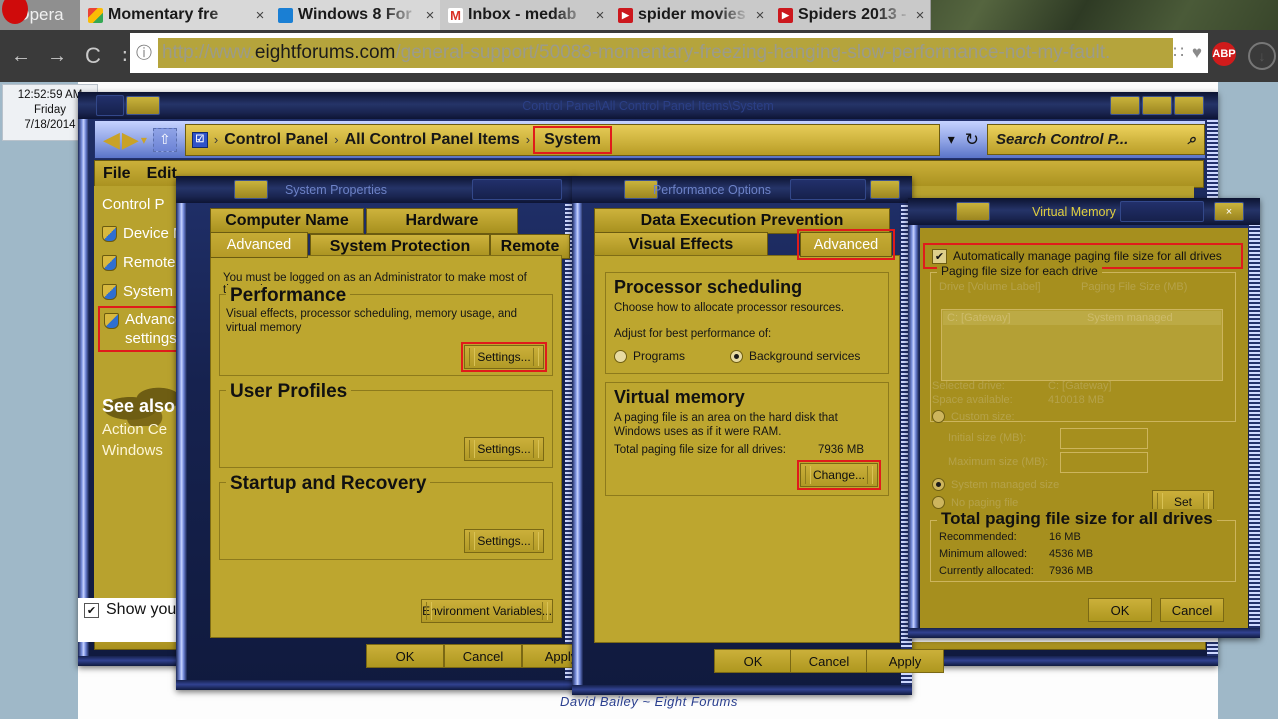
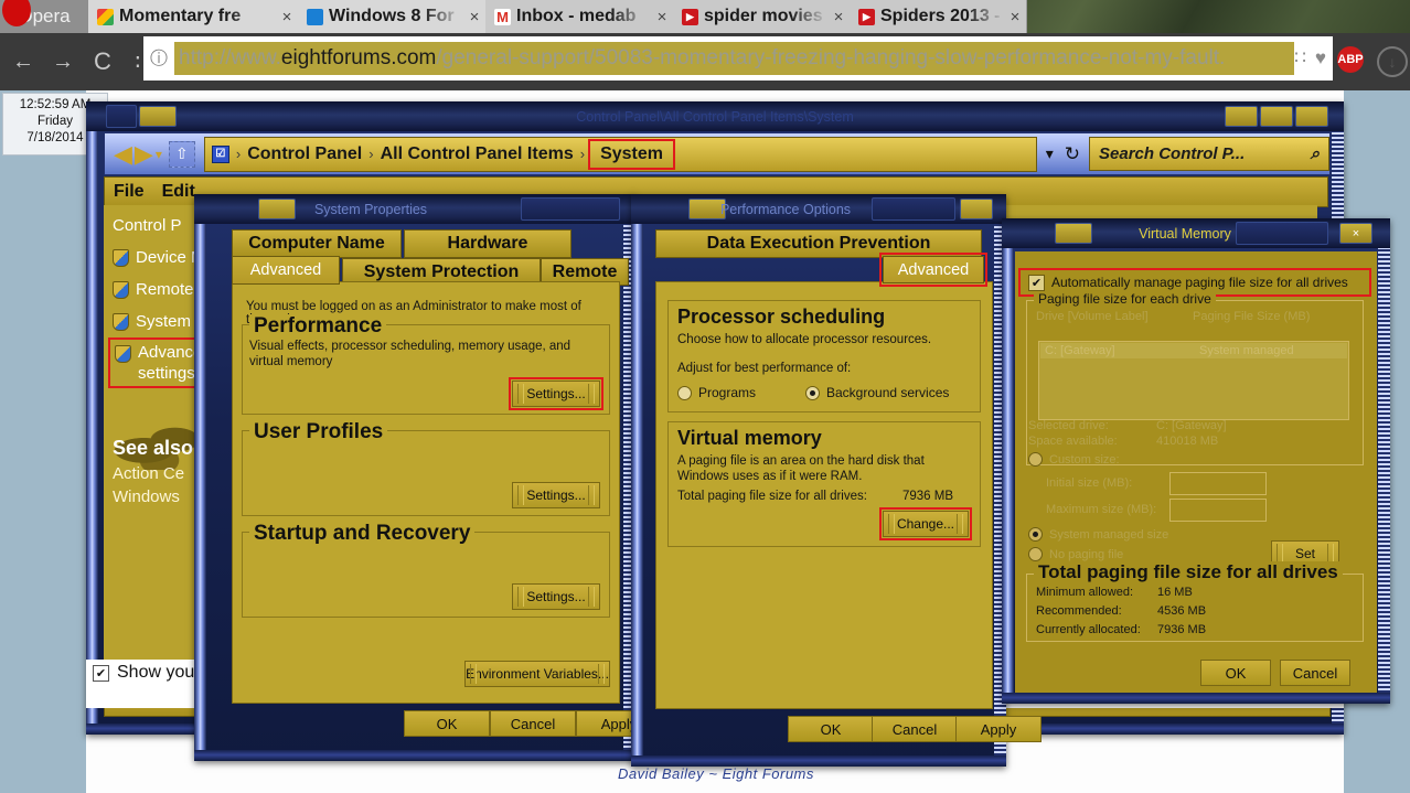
  pera
  Momentary fre
  ×
  Windows 8 For
  ×
  M
  Inbox - medab
  ×
  ▶
  spider movies
  ×
  ▶
  Spiders 2013 -
  ×
  ←
  →
  C
  ∷
  ⓘ
  http://www.eightforums.com/general-support/50083-momentary-freezing-hanging-slow-performance-not-my-fault.
  ∷
  ♥
  ABP
  12:52:59 A
  Friday
  7/18/2014
  Control Panel\All Control Panel Items\System
  ◀
  ▶
  ▾
  ⇧
  ☑
  ›
  Control Panel
  ›
  All Control Panel Items
  ›
  System
  ▾
  ↻
  Search Control P...
  ⌕
  File
  Edit
  Control P
  Device
  Remote
  System
  Advanc settings
  See also
  Action Ce
  Windows
  ✔
  Show you
  System Properties
  Computer Name
  Hardware
  Advanced
  System Protection
  Remote
  You must be logged on as an Administrator to make most of t
  Performance
  Visual effects, processor scheduling, memory usage, and virtual memory
  Settings...
  User Profiles
  Settings...
  Startup and Recovery
  Settings...
  Environment Variables...
  OK
  Cancel
  Appl
  Performance Options
  Data Execution Prevention
- Visual Effects
  Advanced
  Processor scheduling
  Choose how to allocate processor resources.
  Adjust for best performance of:
  Programs
  Background services
  Virtual memory
  A paging file is an area on the hard disk that Windows uses as if it were RAM.
  Total paging file size for all drives:
  7936 MB
  Change...
  OK
  Cancel
  Apply
  Virtual Memory
  ×
  ✔
  Automatically manage paging file size for all drives
  Paging file size for each drive
  Drive [Volume Label]
  Paging File Size (MB)
  C: [Gateway]
  System managed
  Selected drive:
  C: [Gateway]
  Space available:
  410018 MB
  Custom size:
  Initial size (MB):
  Maximum size (MB):
  System managed size
  No paging file
  Set
  Total paging file size for all drives
- Recommended:
+ Minimum allowed:
  16 MB
- Minimum allowed:
+ Recommended:
  4536 MB
  Currently allocated:
  7936 MB
  OK
  Cancel
  David Bailey ~ Eight Forums
